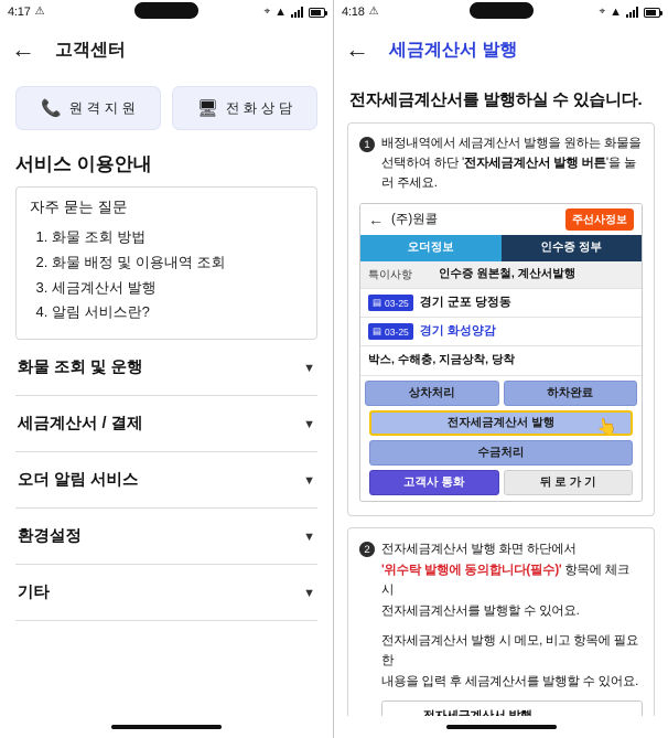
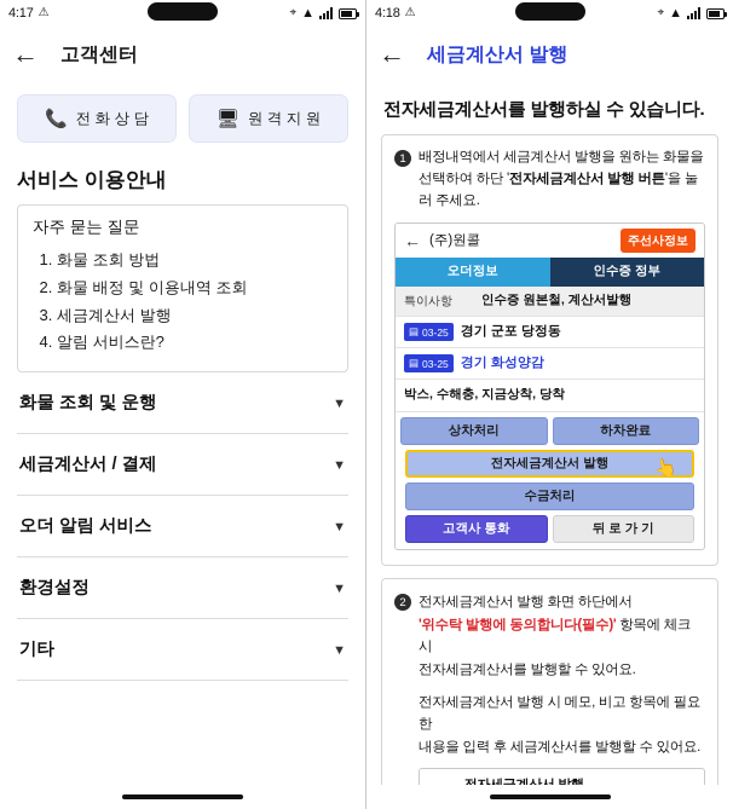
  4:17
  ⚠
  ⌖
  ▲
  ←
  고객센터
  📞
- 원 격 지 원
+ 전 화 상 담
  🖥
- 전 화 상 담
+ 원 격 지 원
  서비스 이용안내
  자주 묻는 질문
  화물 조회 방법
  화물 배정 및 이용내역 조회
  세금계산서 발행
  알림 서비스란?
  화물 조회 및 운행
  ▼
  세금계산서 / 결제
  ▼
  오더 알림 서비스
  ▼
  환경설정
  ▼
  기타
  ▼
  4:18
  ⚠
  ⌖
  ▲
  ←
  세금계산서 발행
  전자세금계산서를 발행하실 수 있습니다.
  1
  배정내역에서 세금계산서 발행을 원하는 화물을 선택하여 하단 '전자세금계산서 발행 버튼'을 눌러 주세요.
  ←
  (주)원콜
  주선사정보
  오더정보
  인수증 정부
  특이사항
  인수증 원본철, 계산서발행
  ▤
  03-25
  경기 군포 당정동
  ▤
  03-25
  경기 화성양감
  박스, 수해충, 지금상착, 당착
  상차처리
  하차완료
  전자세금계산서 발행
  수금처리
  고객사 통화
  뒤 로 가 기
  2
  전자세금계산서 발행 화면 하단에서
  '위수탁 발행에 동의합니다(필수)' 항목에 체크 시
  전자세금계산서를 발행할 수 있어요.
  전자세금계산서 발행 시 메모, 비고 항목에 필요한
  내용을 입력 후 세금계산서를 발행할 수 있어요.
